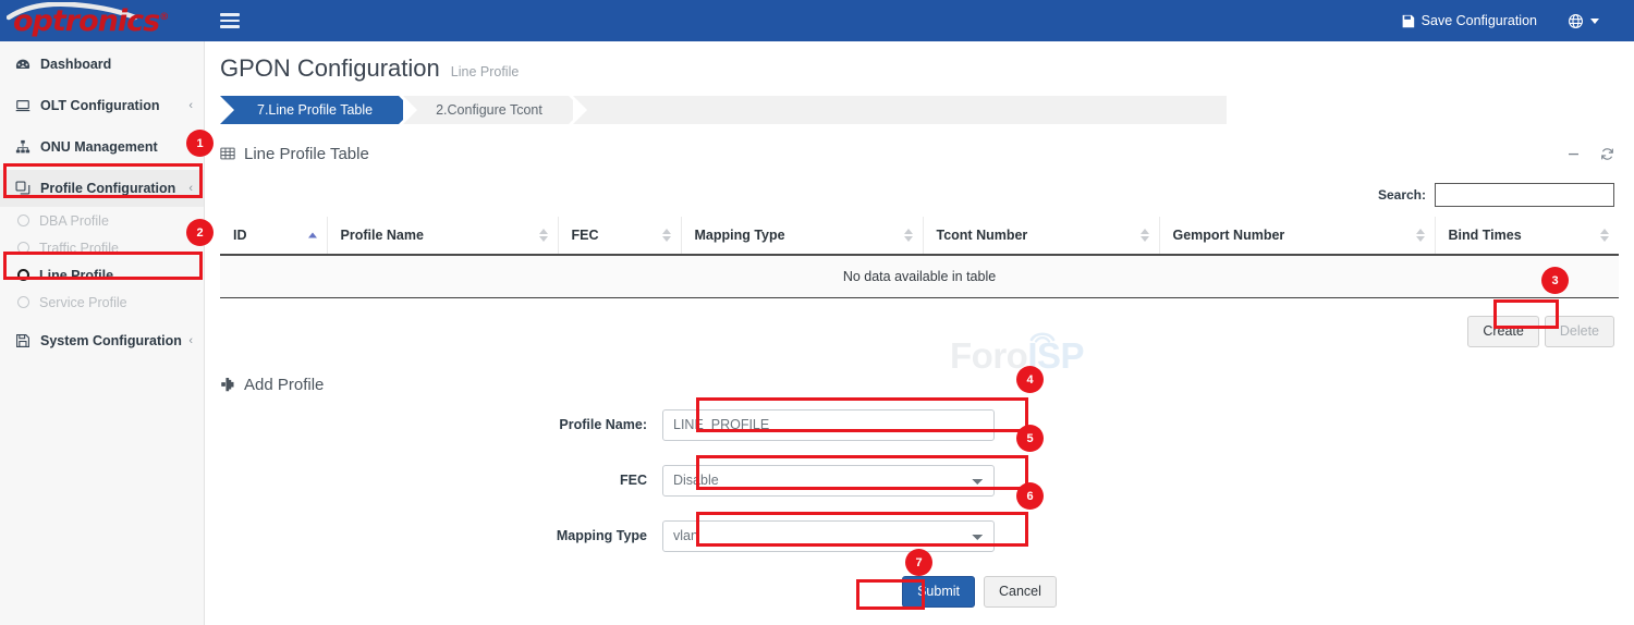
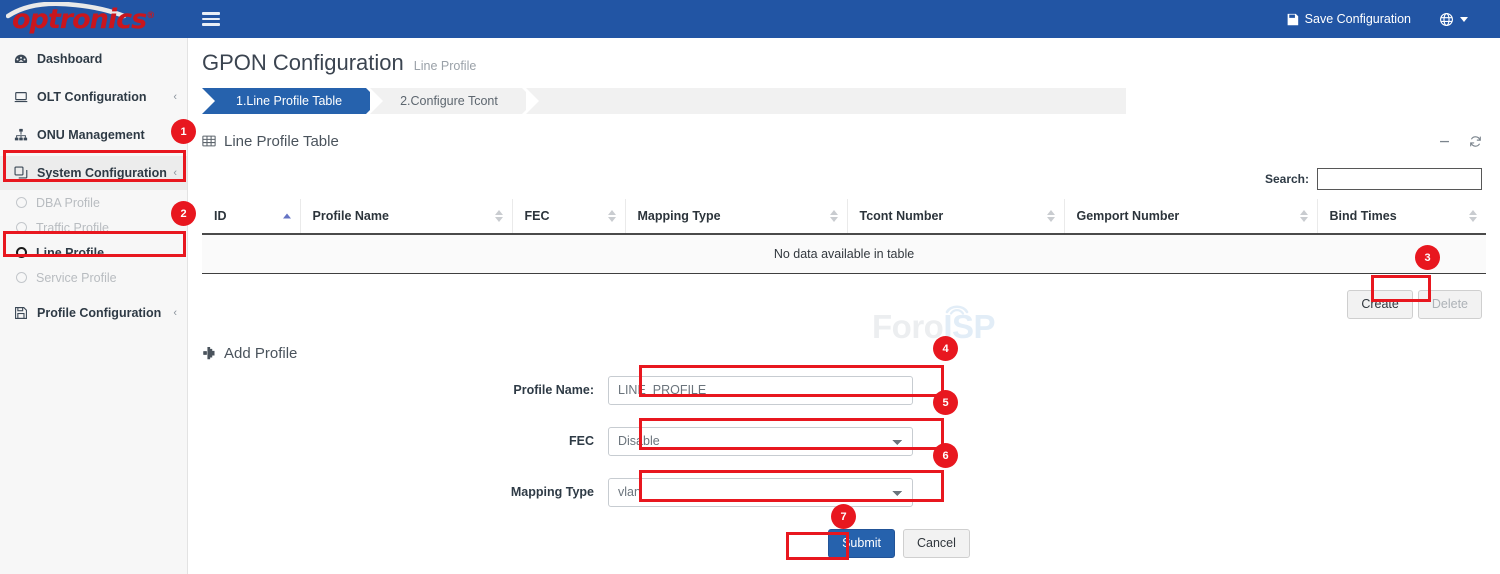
  optronics®
  Save Configuration
  Dashboard
  OLT Configuration
  ‹
  ONU Management
- Profile Configuration
+ System Configuration
  ‹
  DBA Profile
  Traffic Profile
  Line Profile
  Service Profile
- System Configuration
+ Profile Configuration
  ‹
  ForoISP
  GPON Configuration
  Line Profile
- 7.Line Profile Table
+ 1.Line Profile Table
  2.Configure Tcont
  Line Profile Table
  Search:
  ID	Profile Name	FEC	Mapping Type	Tcont Number	Gemport Number	Bind Times
  No data available in table
  Create
  Delete
  Add Profile
  Profile Name:
  LINE_PROFILE
  FEC
  Disable
  Mapping Type
  vlan
  Submit
  Cancel
  1
  2
  3
  4
  5
  6
  7
